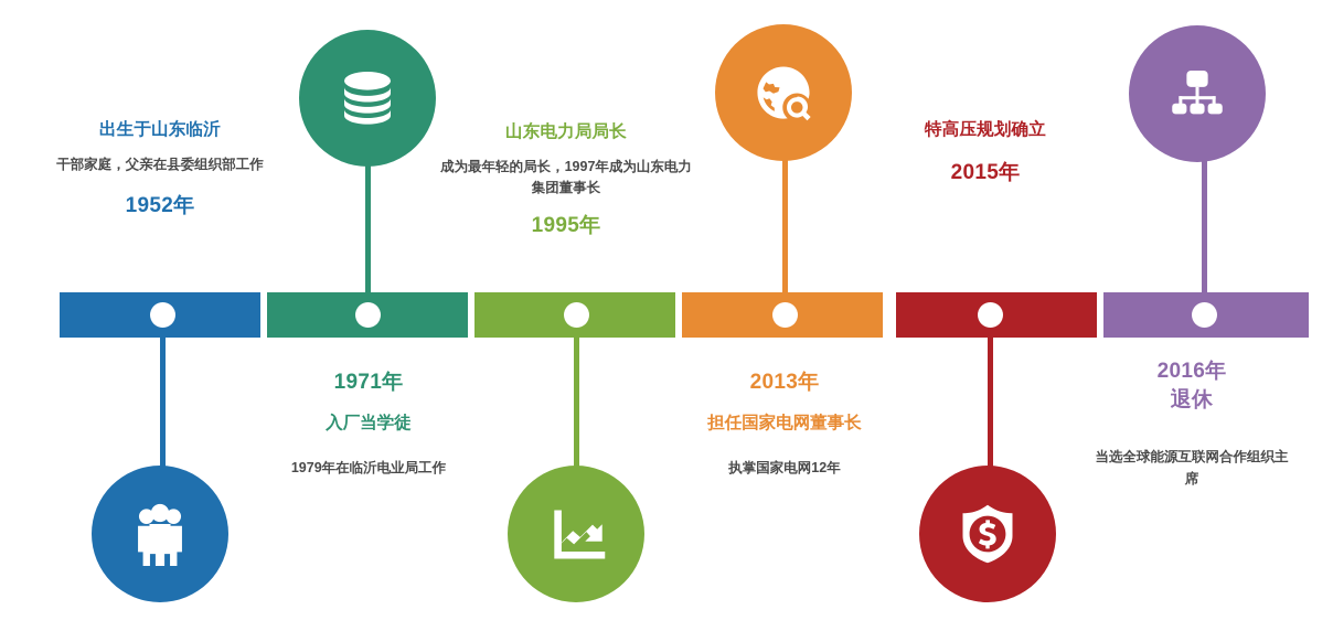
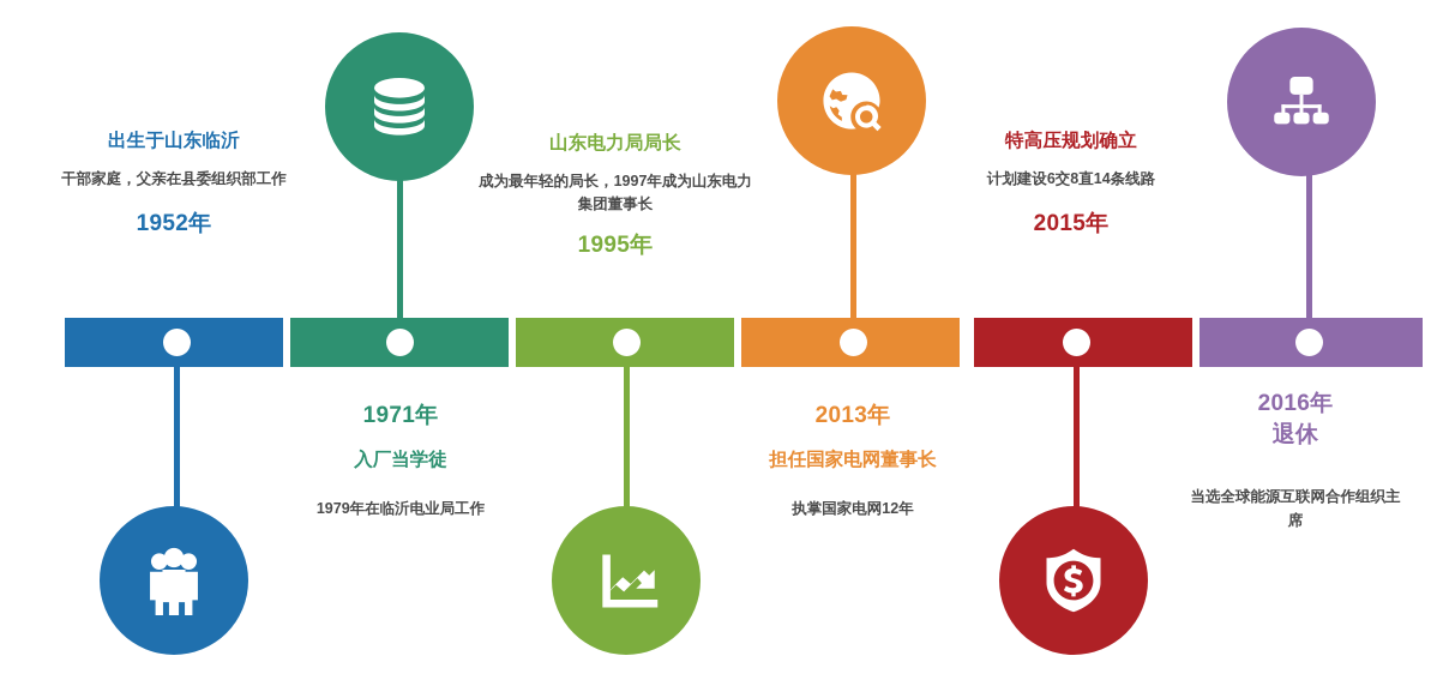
  出生于山东临沂
  干部家庭，父亲在县委组织部工作
  1952年
  山东电力局局长
  成为最年轻的局长，1997年成为山东电力集团董事长
  1995年
  特高压规划确立
+ 计划建设6交8直14条线路
  2015年
  1971年
  入厂当学徒
  1979年在临沂电业局工作
  2013年
  担任国家电网董事长
  执掌国家电网12年
  2016年
  退休
  当选全球能源互联网合作组织主席
